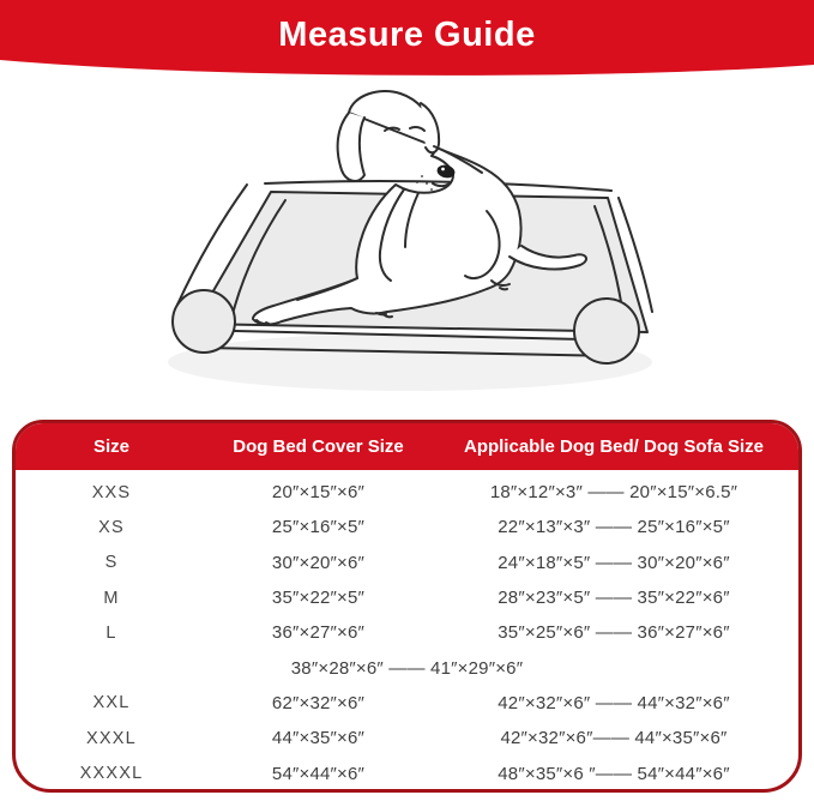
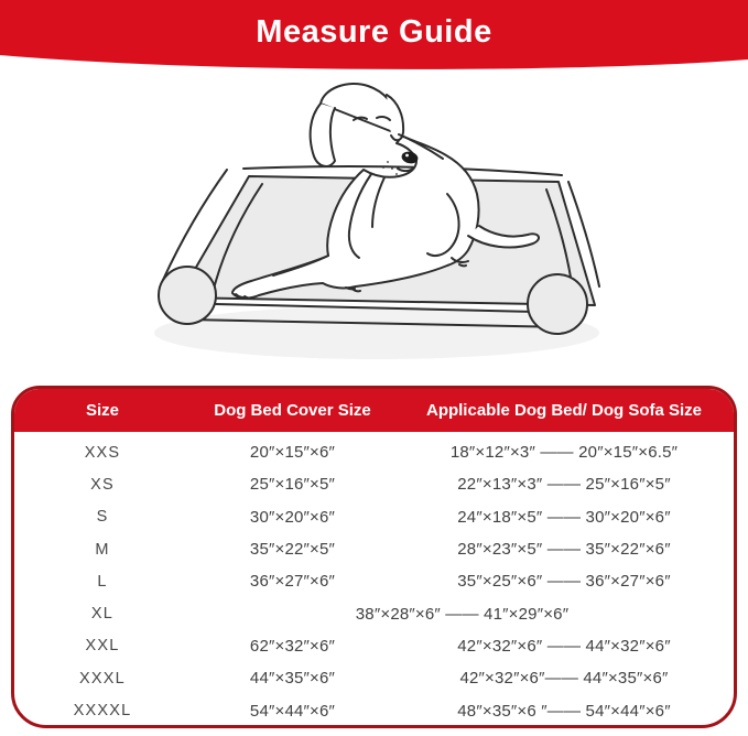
  Measure Guide
  Size
  Dog Bed Cover Size
  Applicable Dog Bed/ Dog Sofa Size
  XXS
  20″×15″×6″
  18″×12″×3″ —— 20″×15″×6.5″
  XS
  25″×16″×5″
  22″×13″×3″ —— 25″×16″×5″
  S
  30″×20″×6″
  24″×18″×5″ —— 30″×20″×6″
  M
  35″×22″×5″
  28″×23″×5″ —— 35″×22″×6″
  L
  36″×27″×6″
  35″×25″×6″ —— 36″×27″×6″
+ XL
  38″×28″×6″ —— 41″×29″×6″
  XXL
  62″×32″×6″
  42″×32″×6″ —— 44″×32″×6″
  XXXL
  44″×35″×6″
  42″×32″×6″—— 44″×35″×6″
  XXXXL
  54″×44″×6″
  48″×35″×6 ″—— 54″×44″×6″
